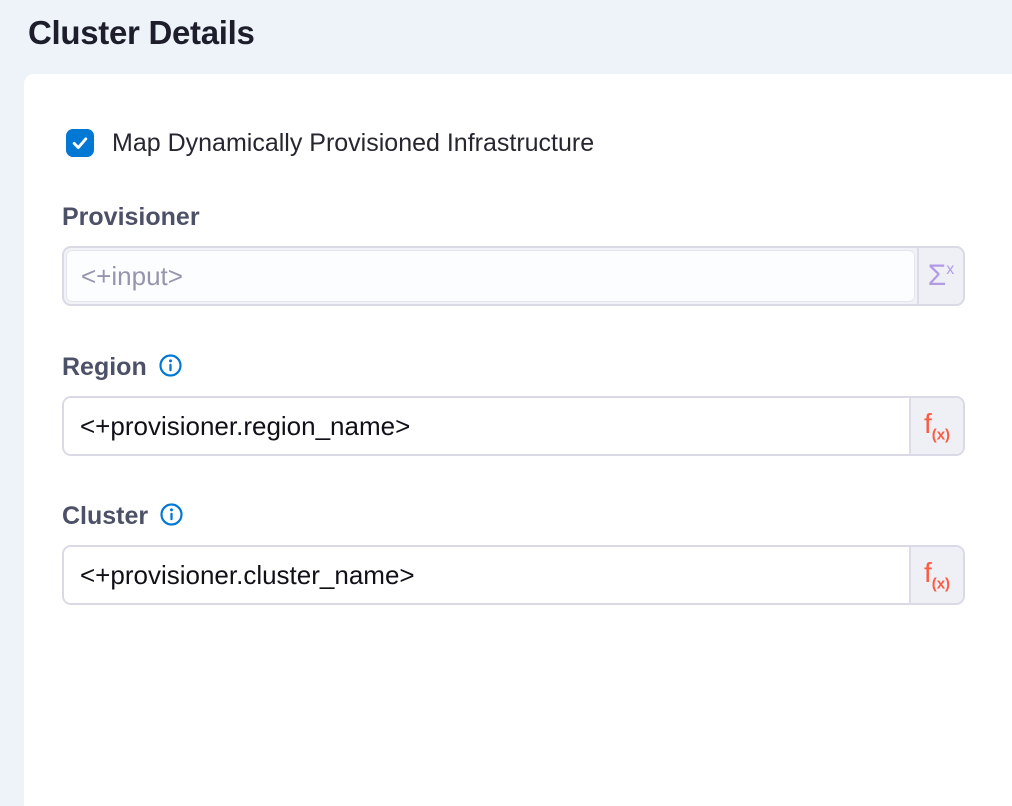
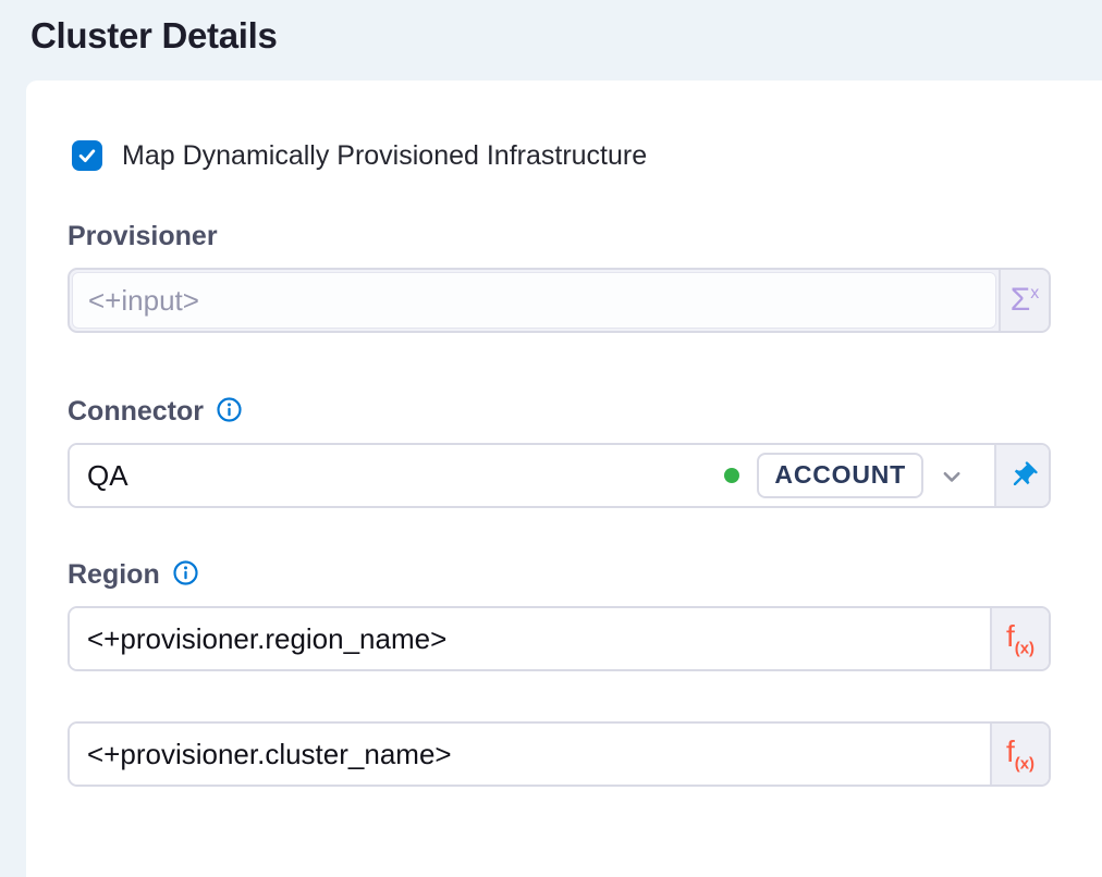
  Cluster Details
  Map Dynamically Provisioned Infrastructure
  Provisioner
  <+input>
  Σx
+ Connector
+ QA
+ ACCOUNT
  Region
  <+provisioner.region_name>
  f(x)
- Cluster
  <+provisioner.cluster_name>
  f(x)
